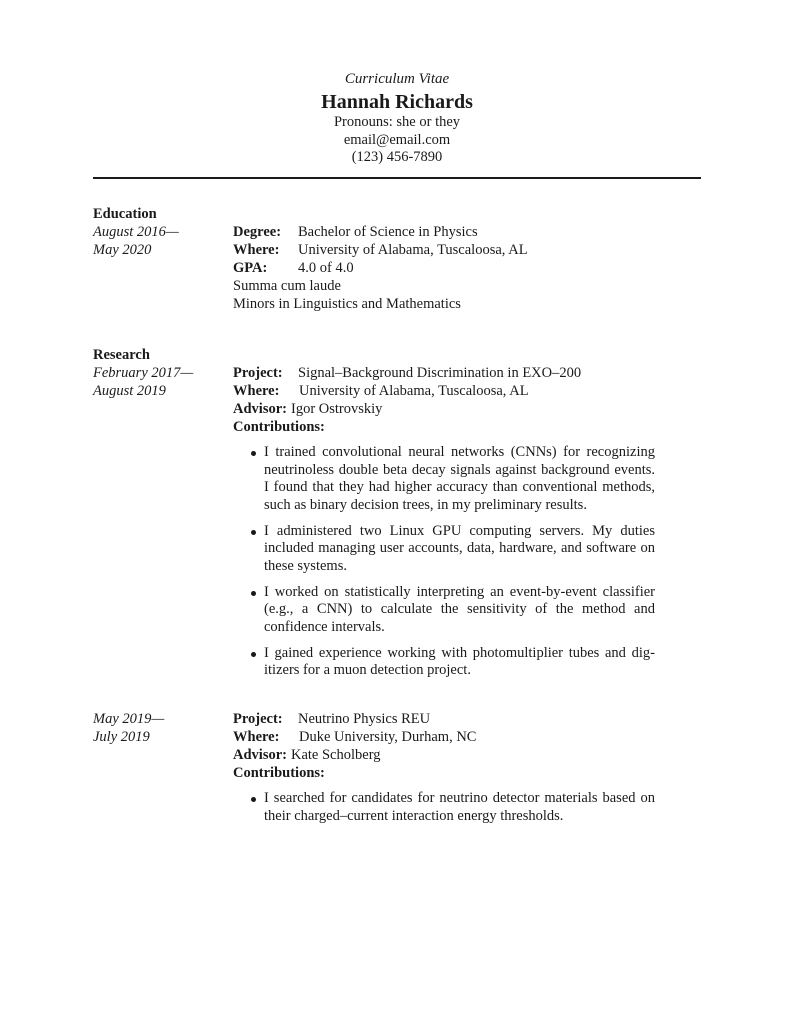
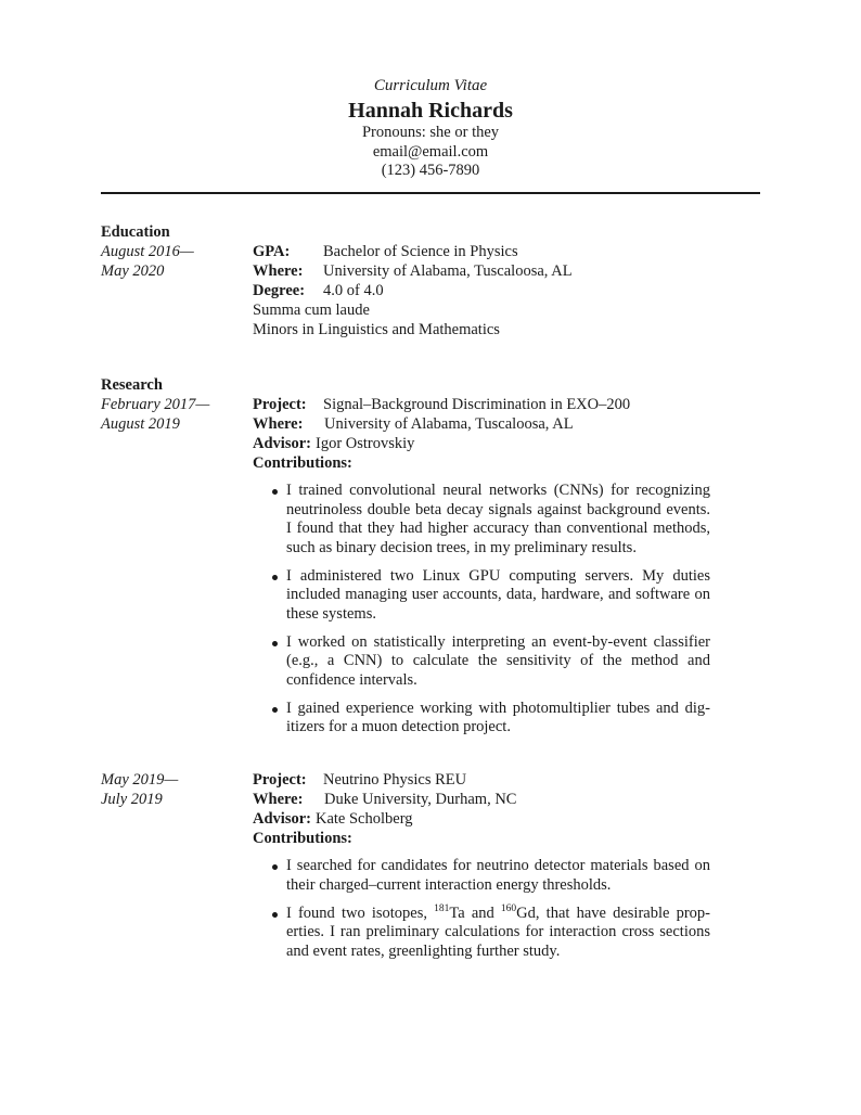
  Curriculum Vitae
  Hannah Richards
  Pronouns: she or they
  email@email.com
  (123) 456-7890
  Education
  August 2016—
  May 2020
- Degree:
+ GPA:
  Bachelor of Science in Physics
  Where:
  University of Alabama, Tuscaloosa, AL
- GPA:
+ Degree:
  4.0 of 4.0
  Summa cum laude
  Minors in Linguistics and Mathematics
  Research
  February 2017—
  August 2019
  Project:
  Signal–Background Discrimination in EXO–200
  Where:
  University of Alabama, Tuscaloosa, AL
  Advisor:
  Igor Ostrovskiy
  Contributions:
  I trained convolutional neural networks (CNNs) for recogniz­ing neutrinoless double beta decay signals against background events. I found that they had higher accuracy than conventional methods, such as binary decision trees, in my preliminary re­sults.
  I administered two Linux GPU computing servers. My duties included managing user accounts, data, hardware, and software on these systems.
  I worked on statistically interpreting an event-by-event classifier (e.g., a CNN) to calculate the sensitivity of the method and confidence intervals.
  I gained experience working with photomultiplier tubes and dig­itizers for a muon detection project.
  May 2019—
  July 2019
  Project:
  Neutrino Physics REU
  Where:
  Duke University, Durham, NC
  Advisor:
  Kate Scholberg
  Contributions:
  I searched for candidates for neutrino detector materials based on their charged–current interaction energy thresholds.
+ I found two isotopes, 181Ta and 160Gd, that have desirable prop­erties. I ran preliminary calculations for interaction cross sec­tions and event rates, greenlighting further study.
